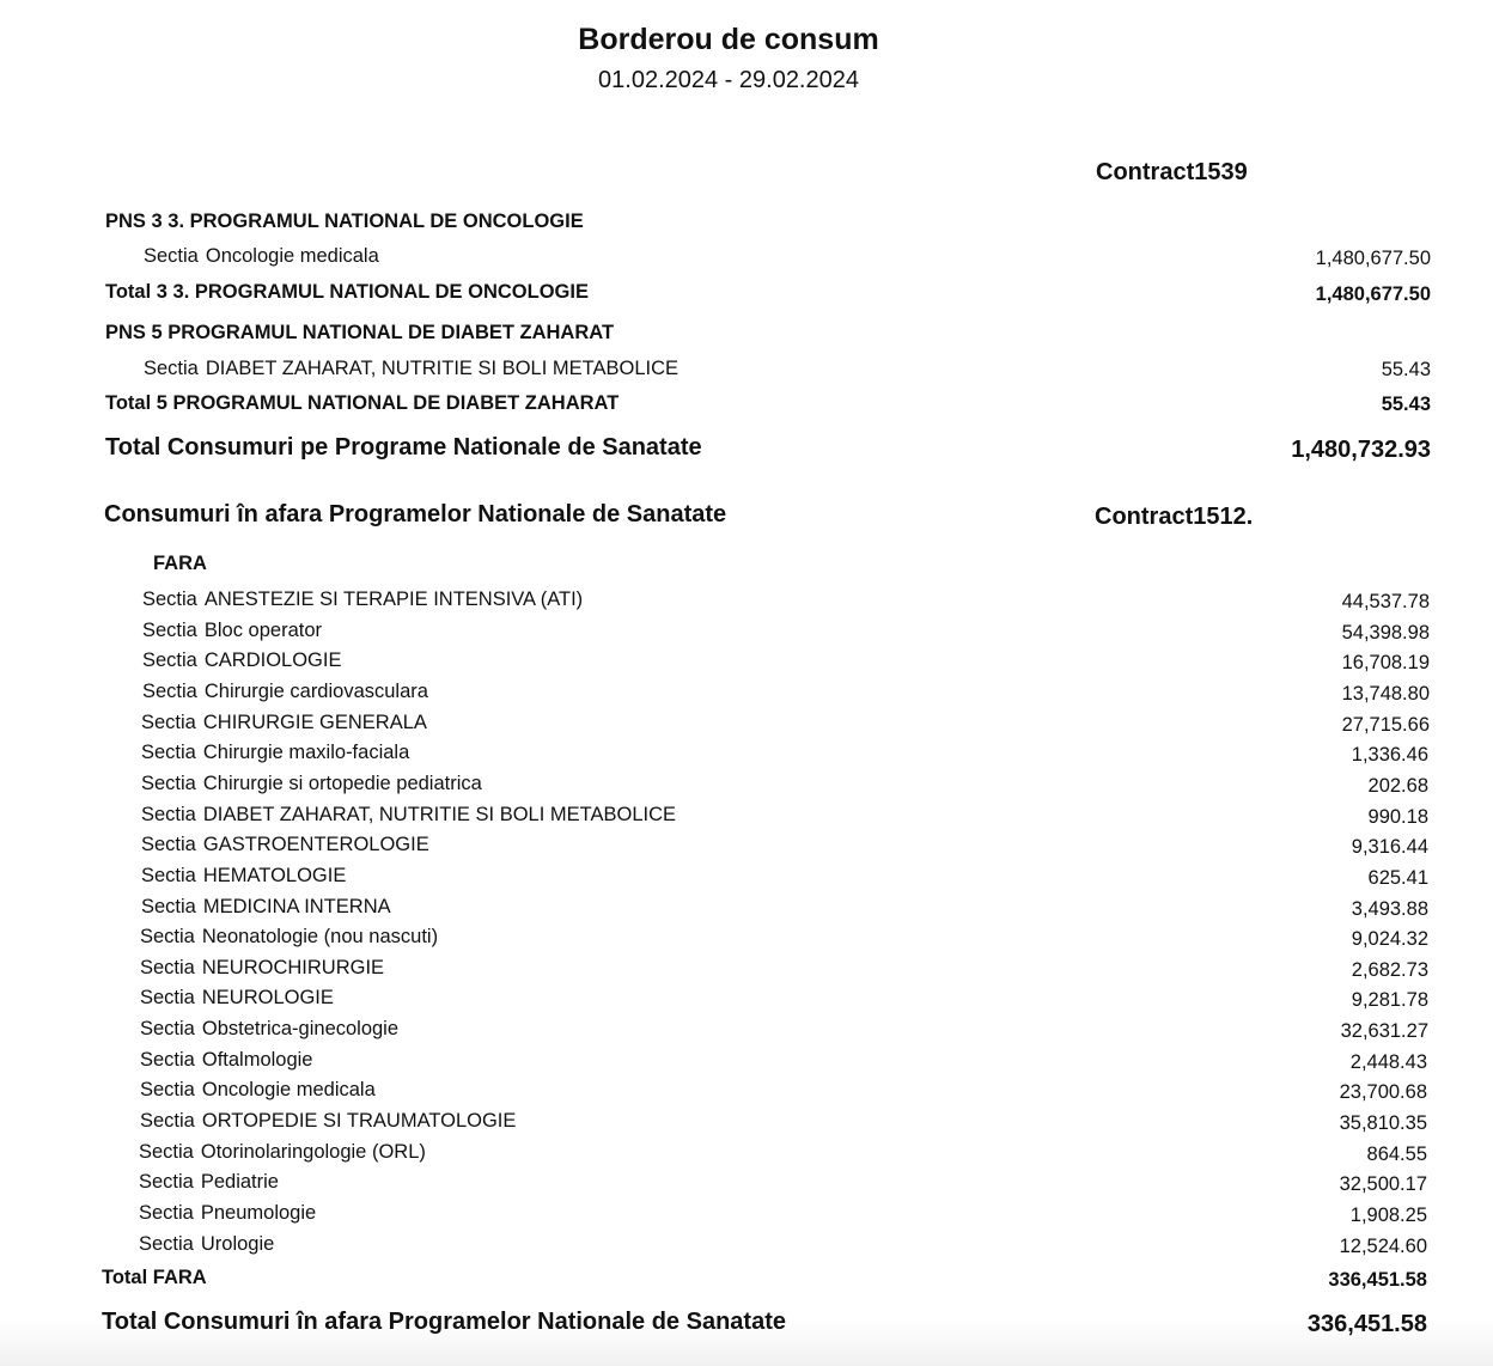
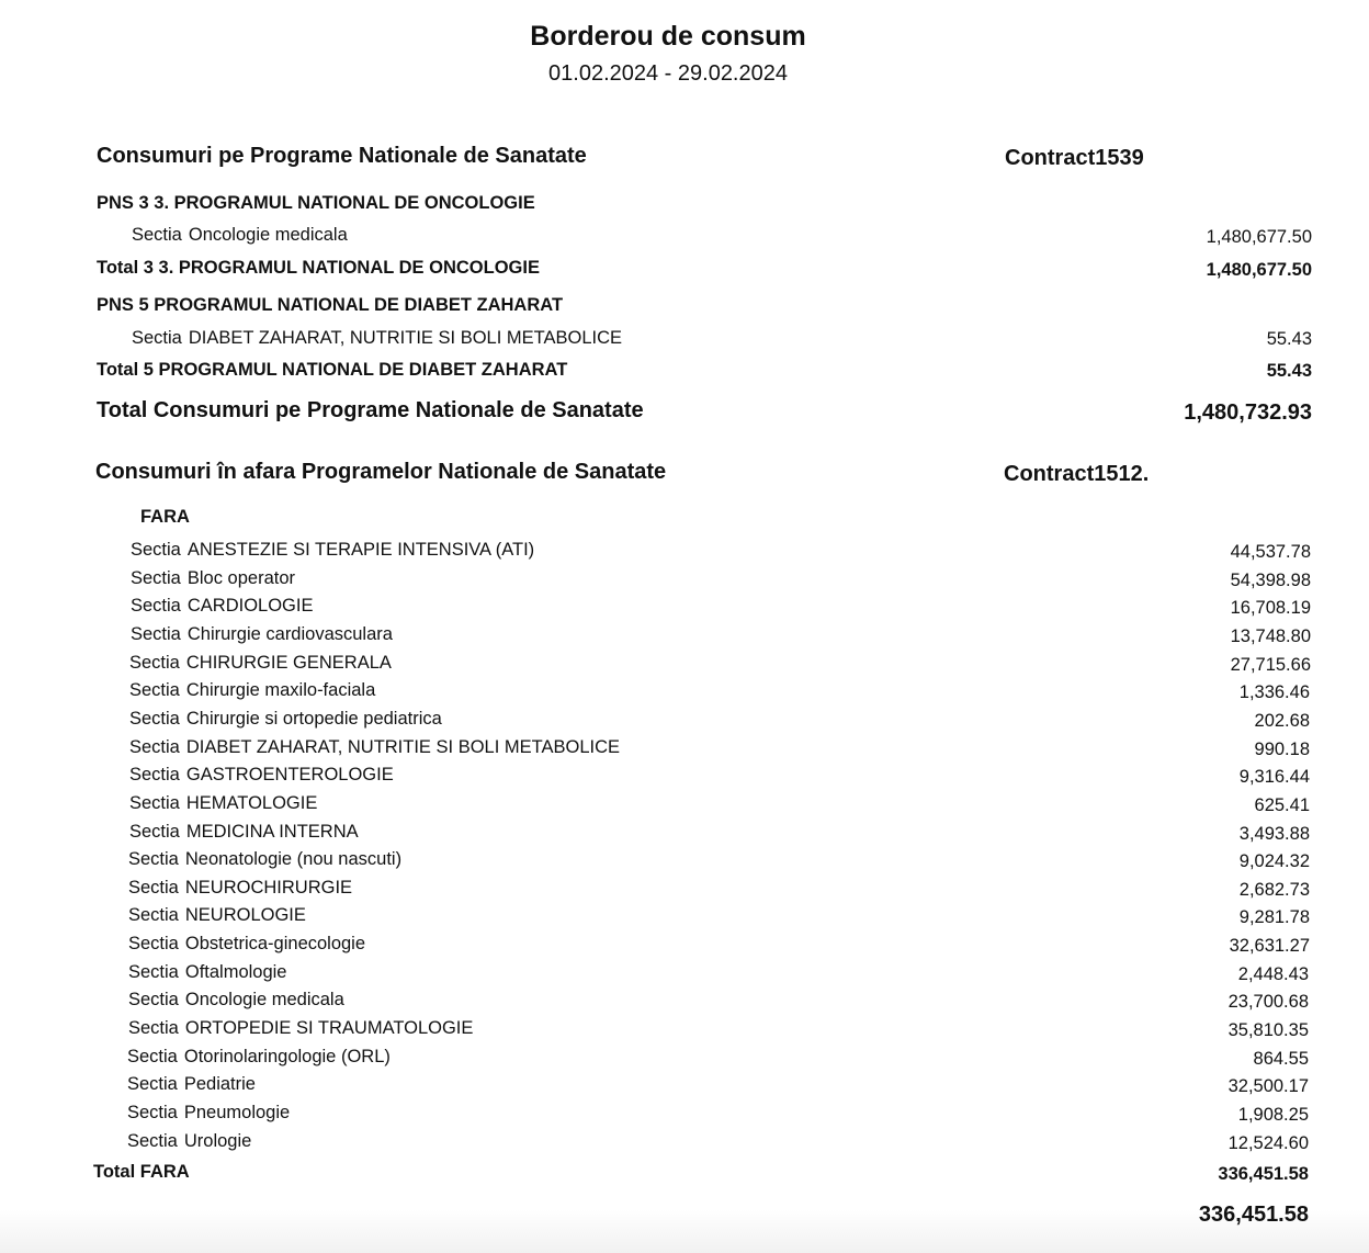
  Borderou de consum
  01.02.2024 - 29.02.2024
+ Consumuri pe Programe Nationale de Sanatate
  Contract1539
  PNS 3 3. PROGRAMUL NATIONAL DE ONCOLOGIE
  Sectia Oncologie medicala
  1,480,677.50
  Total 3 3. PROGRAMUL NATIONAL DE ONCOLOGIE
  1,480,677.50
  PNS 5 PROGRAMUL NATIONAL DE DIABET ZAHARAT
  Sectia DIABET ZAHARAT, NUTRITIE SI BOLI METABOLICE
  55.43
  Total 5 PROGRAMUL NATIONAL DE DIABET ZAHARAT
  55.43
  Total Consumuri pe Programe Nationale de Sanatate
  1,480,732.93
  Consumuri în afara Programelor Nationale de Sanatate
  Contract1512.
  FARA
  Sectia ANESTEZIE SI TERAPIE INTENSIVA (ATI)
  44,537.78
  Sectia Bloc operator
  54,398.98
  Sectia CARDIOLOGIE
  16,708.19
  Sectia Chirurgie cardiovasculara
  13,748.80
  Sectia CHIRURGIE GENERALA
  27,715.66
  Sectia Chirurgie maxilo-faciala
  1,336.46
  Sectia Chirurgie si ortopedie pediatrica
  202.68
  Sectia DIABET ZAHARAT, NUTRITIE SI BOLI METABOLICE
  990.18
  Sectia GASTROENTEROLOGIE
  9,316.44
  Sectia HEMATOLOGIE
  625.41
  Sectia MEDICINA INTERNA
  3,493.88
  Sectia Neonatologie (nou nascuti)
  9,024.32
  Sectia NEUROCHIRURGIE
  2,682.73
  Sectia NEUROLOGIE
  9,281.78
  Sectia Obstetrica-ginecologie
  32,631.27
  Sectia Oftalmologie
  2,448.43
  Sectia Oncologie medicala
  23,700.68
  Sectia ORTOPEDIE SI TRAUMATOLOGIE
  35,810.35
  Sectia Otorinolaringologie (ORL)
  864.55
  Sectia Pediatrie
  32,500.17
  Sectia Pneumologie
  1,908.25
  Sectia Urologie
  12,524.60
  Total FARA
  336,451.58
- Total Consumuri în afara Programelor Nationale de Sanatate
  336,451.58
